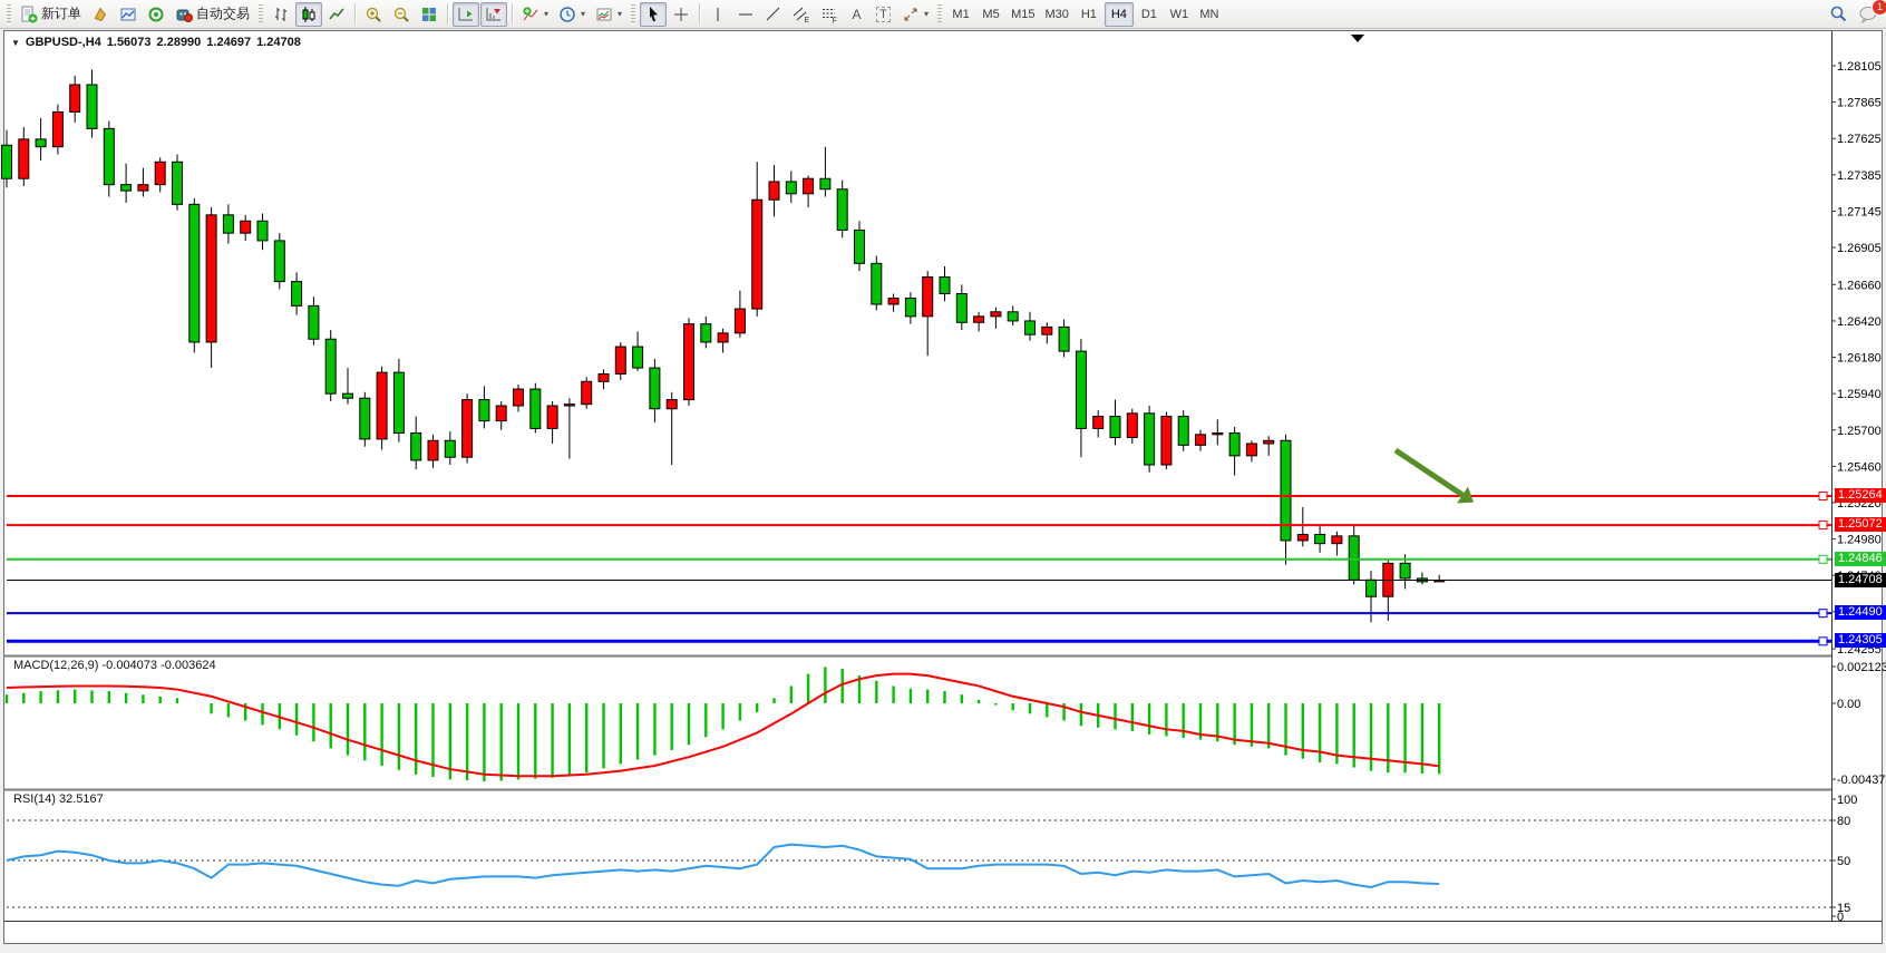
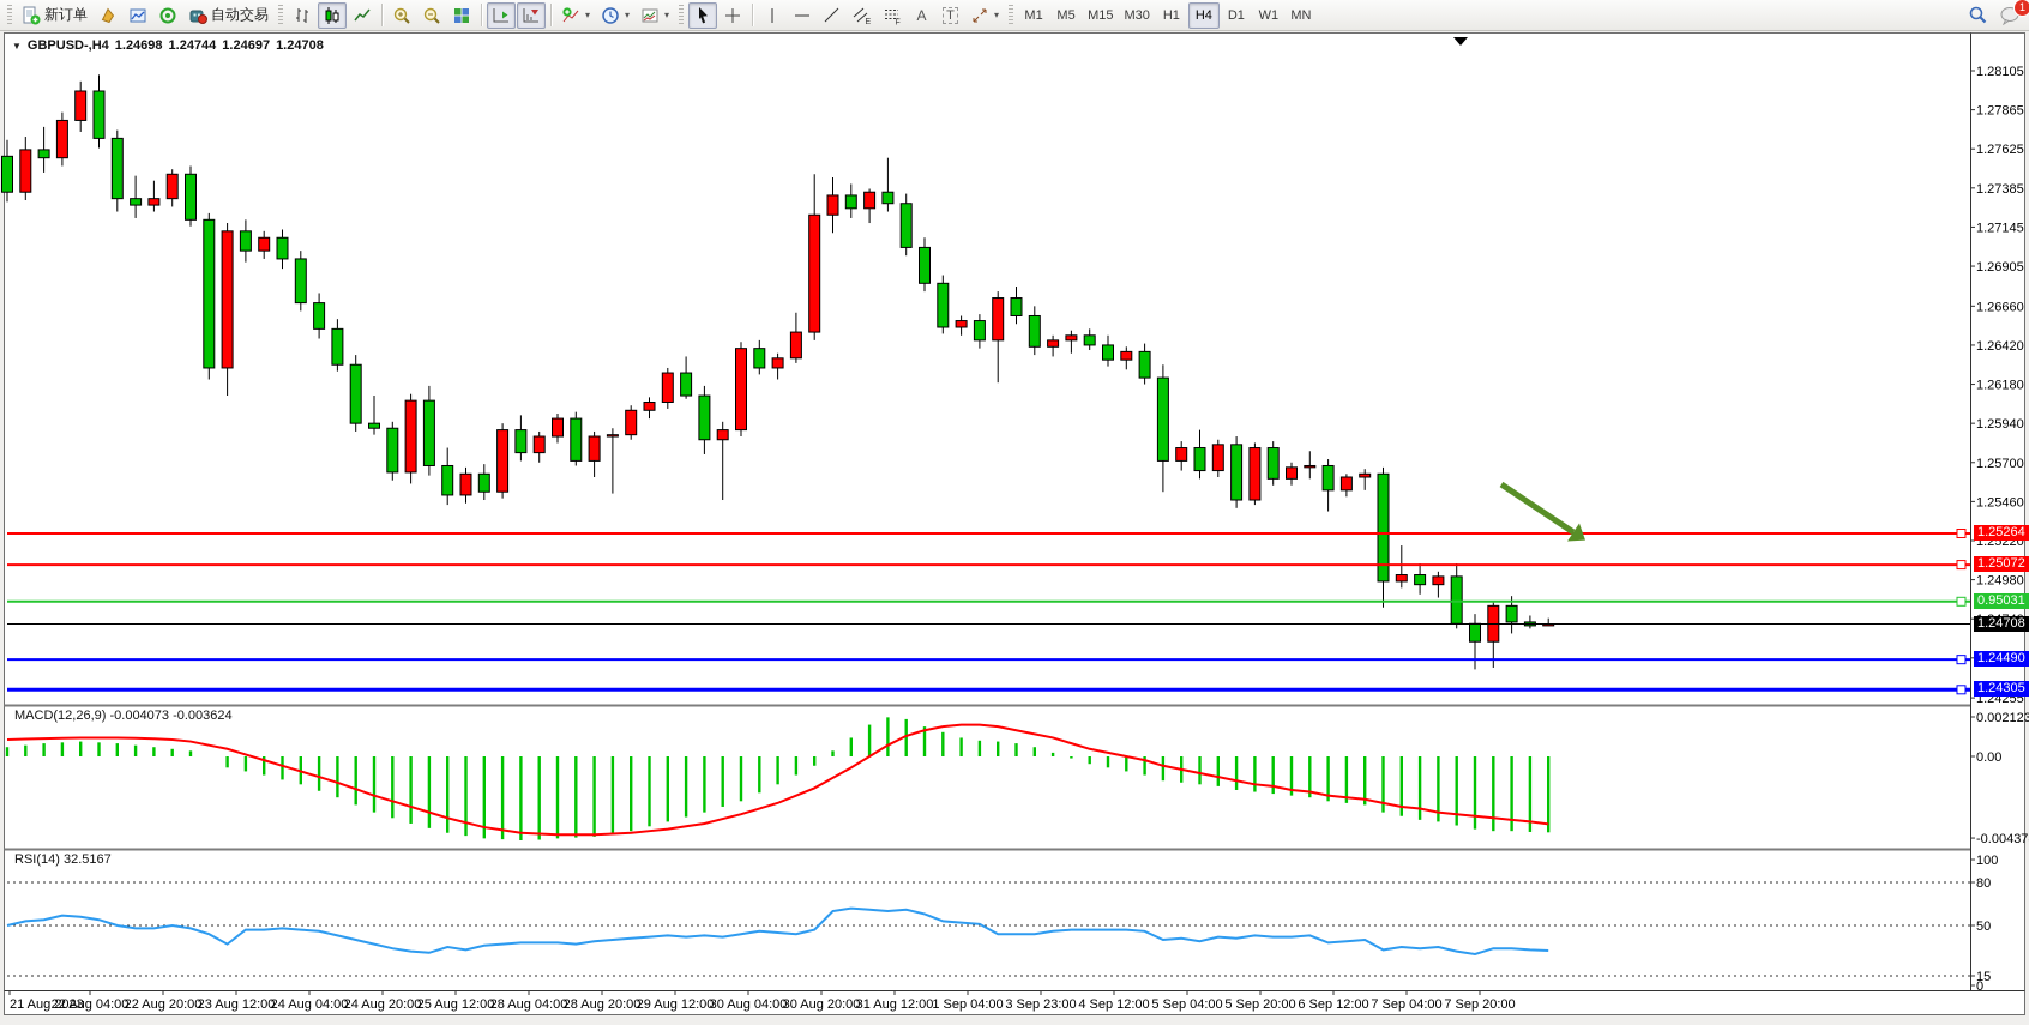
  新订单
  自动交易
  ▾
  ▾
  ▾
  A
  T
  ▾
  M1
  M5
  M15
  M30
  H1
  H4
  D1
  W1
  MN
  1
  1.28105
  1.27865
  1.27625
  1.27385
  1.27145
  1.26905
  1.26660
  1.26420
  1.26180
  1.25940
  1.25700
  1.25460
  1.25220
  1.24980
  1.24255
+ 21 Aug 2023
+ 22 Aug 04:00
+ 22 Aug 20:00
+ 23 Aug 12:00
+ 24 Aug 04:00
+ 24 Aug 20:00
+ 25 Aug 12:00
+ 28 Aug 04:00
+ 28 Aug 20:00
+ 29 Aug 12:00
+ 30 Aug 04:00
+ 30 Aug 20:00
+ 31 Aug 12:00
+ 1 Sep 04:00
+ 3 Sep 23:00
+ 4 Sep 12:00
+ 5 Sep 04:00
+ 5 Sep 20:00
+ 6 Sep 12:00
+ 7 Sep 04:00
+ 7 Sep 20:00
  0.002123
  0.00
  -0.00437
  100
  80
  50
  15
  0
  ▼
  GBPUSD-,H4
- 1.56073
+ 1.24698
- 2.28990
+ 1.24744
  1.24697
  1.24708
  MACD(12,26,9) -0.004073 -0.003624
  RSI(14) 32.5167
  1.25264
  1.25072
- 1.24846
+ 0.95031
  1.24708
  1.24490
  1.24305
